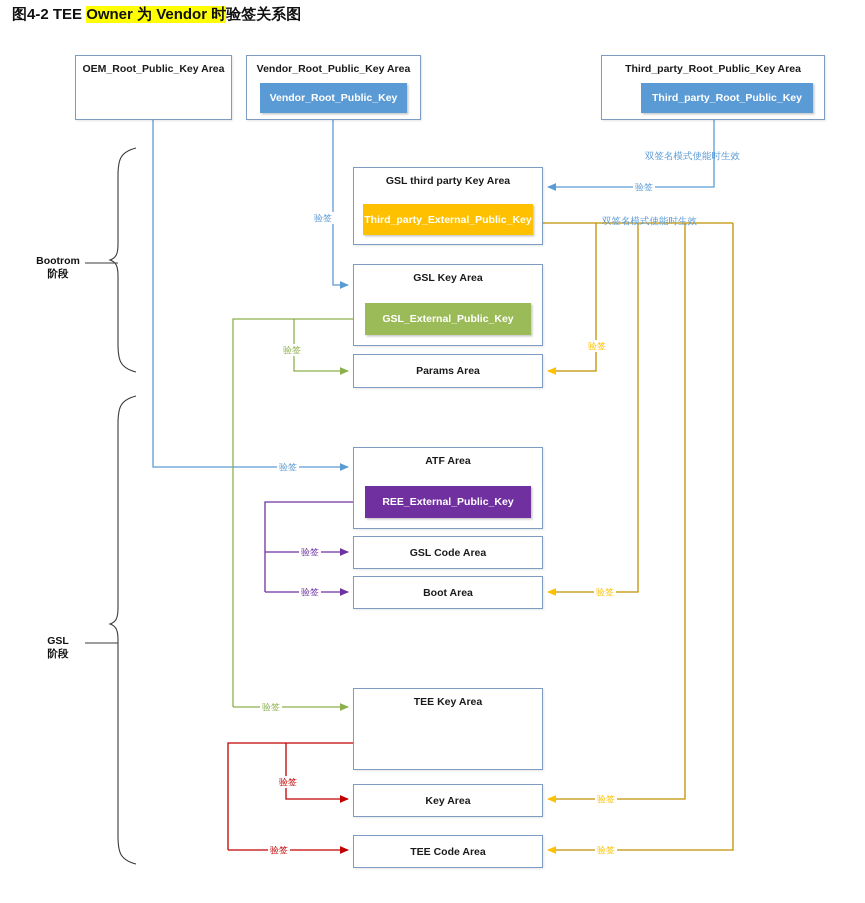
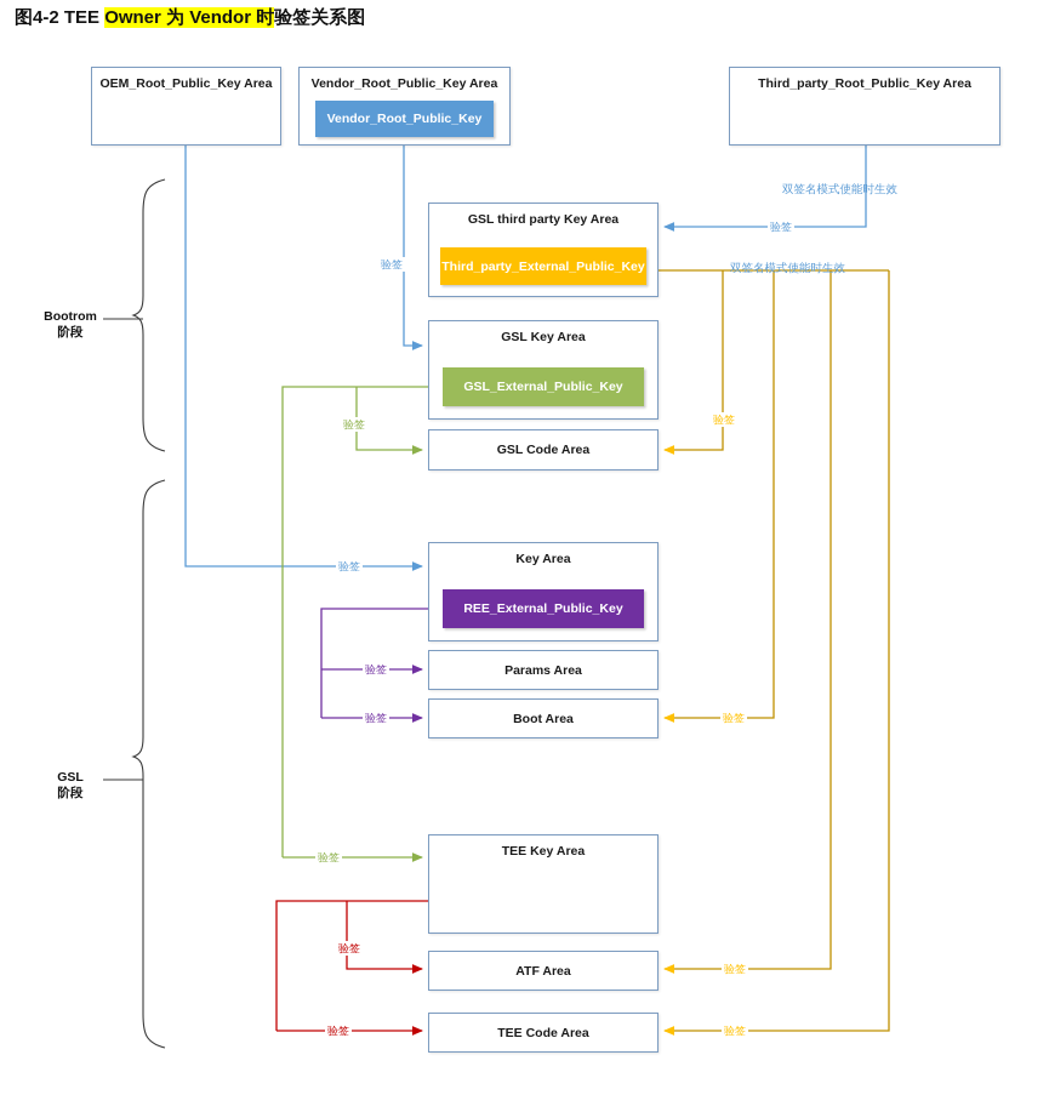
  图4-2 TEE Owner 为 Vendor 时验签关系图
  OEM_Root_Public_Key Area
  Vendor_Root_Public_Key Area
  Vendor_Root_Public_Key
  Third_party_Root_Public_Key Area
- Third_party_Root_Public_Key
  GSL third party Key Area
  Third_party_External_Public_Key
  GSL Key Area
  GSL_External_Public_Key
- Params Area
+ GSL Code Area
- ATF Area
+ Key Area
  REE_External_Public_Key
- GSL Code Area
+ Params Area
  Boot Area
  TEE Key Area
- Key Area
+ ATF Area
  TEE Code Area
  Bootrom
  阶段
  GSL
  阶段
  双签名模式使能时生效
  验签
  验签
  验签
  双签名模式使能时生效
  验签
  验签
  验签
  验签
  验签
  验签
  验签
  验签
  验签
  验签
